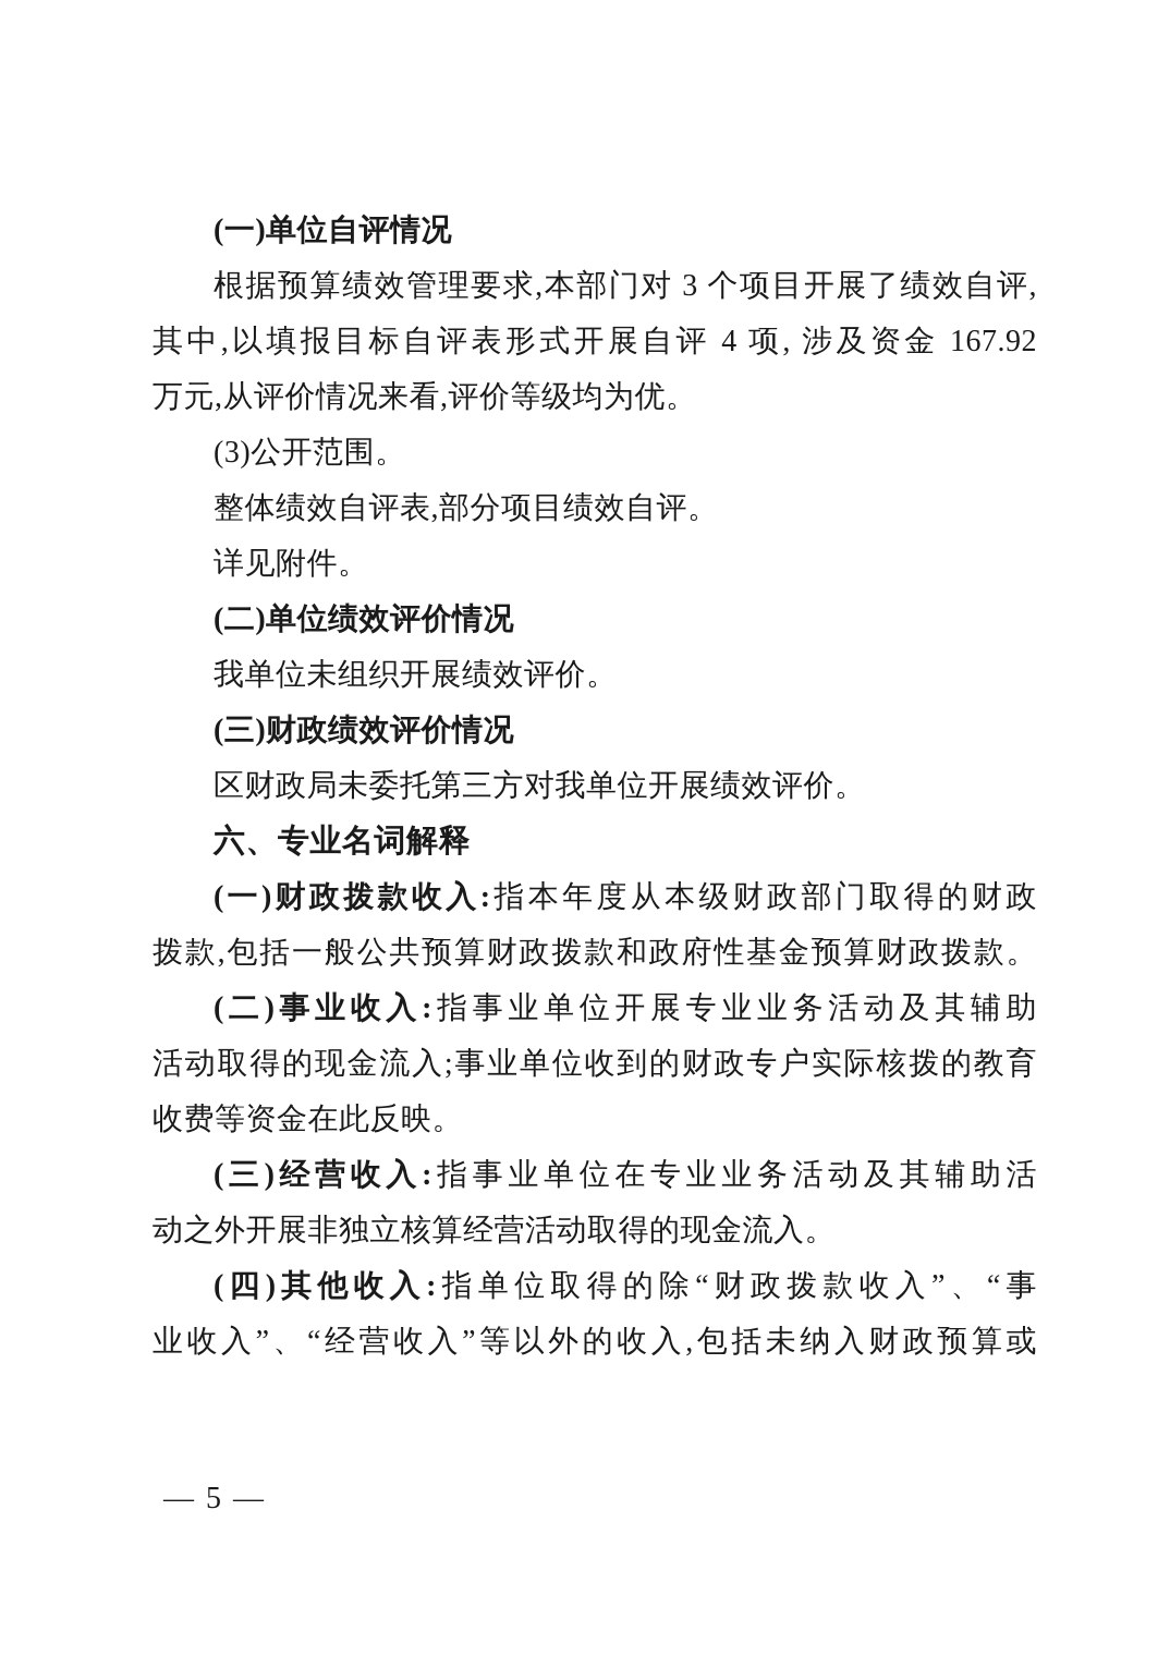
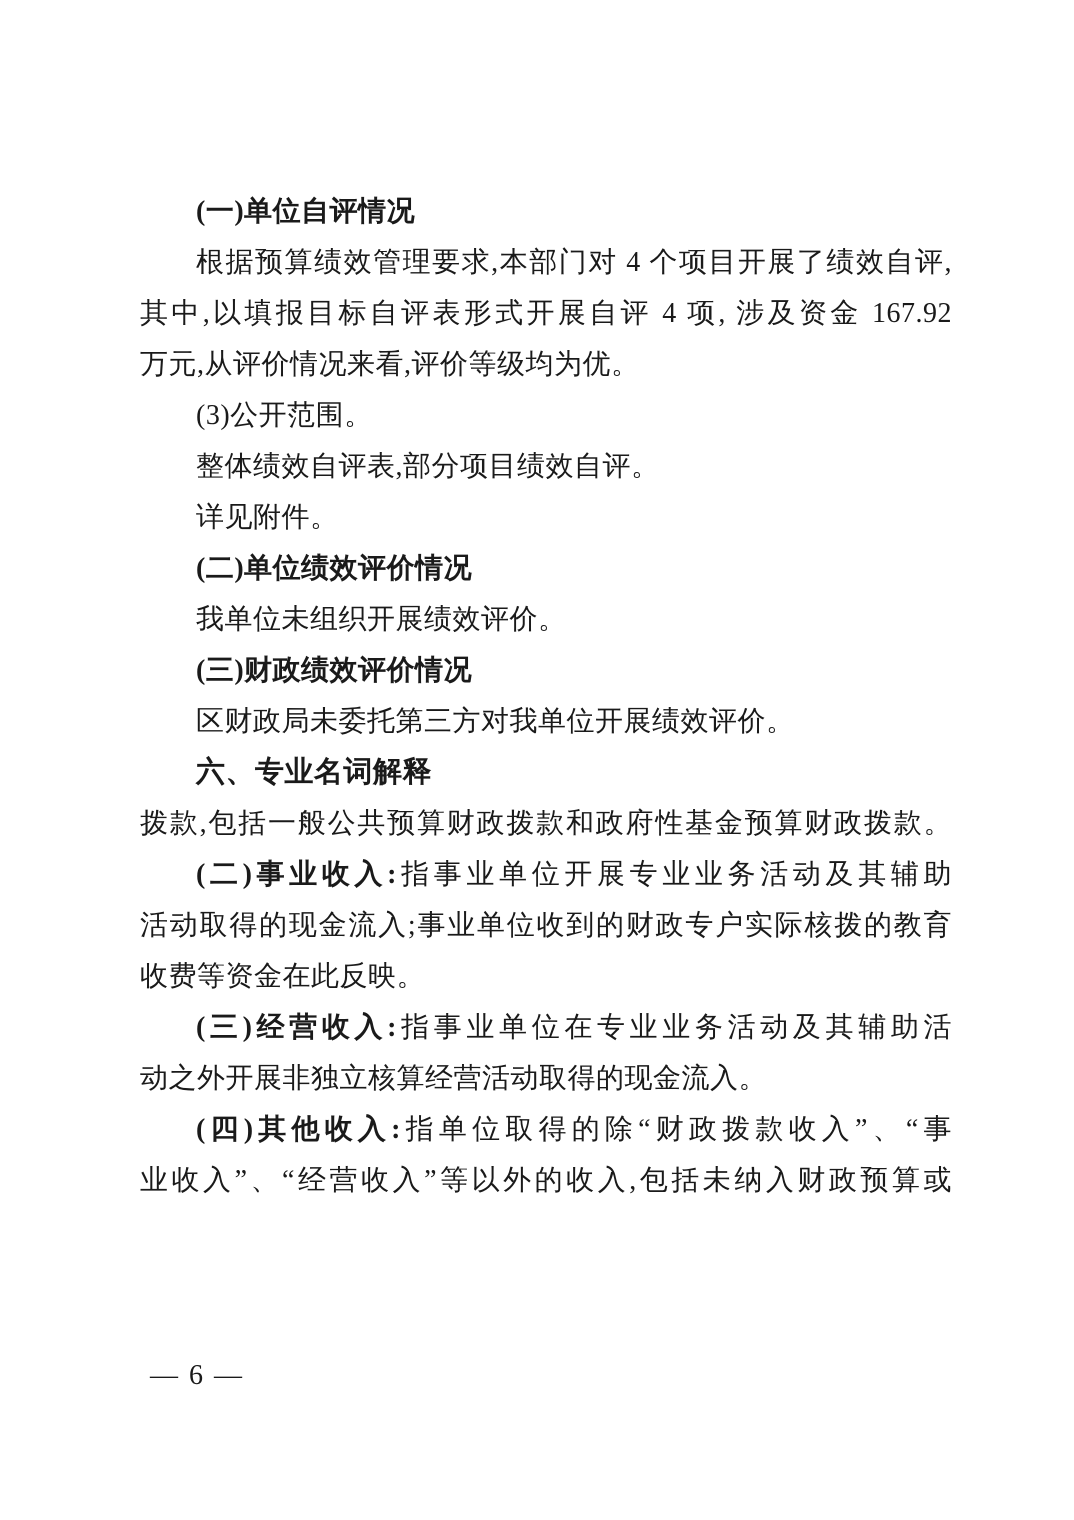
  (一)单位自评情况
- 根据预算绩效管理要求,本部门对 3 个项目开展了绩效自评,
+ 根据预算绩效管理要求,本部门对 4 个项目开展了绩效自评,
  其中,以填报目标自评表形式开展自评 4 项, 涉及资金 167.92
  万元,从评价情况来看,评价等级均为优。
  (3)公开范围。
  整体绩效自评表,部分项目绩效自评。
  详见附件。
  (二)单位绩效评价情况
  我单位未组织开展绩效评价。
  (三)财政绩效评价情况
  区财政局未委托第三方对我单位开展绩效评价。
  六、专业名词解释
- (一)财政拨款收入:指本年度从本级财政部门取得的财政
  拨款,包括一般公共预算财政拨款和政府性基金预算财政拨款。
  (二)事业收入:指事业单位开展专业业务活动及其辅助
  活动取得的现金流入;事业单位收到的财政专户实际核拨的教育
  收费等资金在此反映。
  (三)经营收入:指事业单位在专业业务活动及其辅助活
  动之外开展非独立核算经营活动取得的现金流入。
  (四)其他收入:指单位取得的除“财政拨款收入”、“事
  业收入”、“经营收入”等以外的收入,包括未纳入财政预算或
- — 5 —
+ — 6 —
